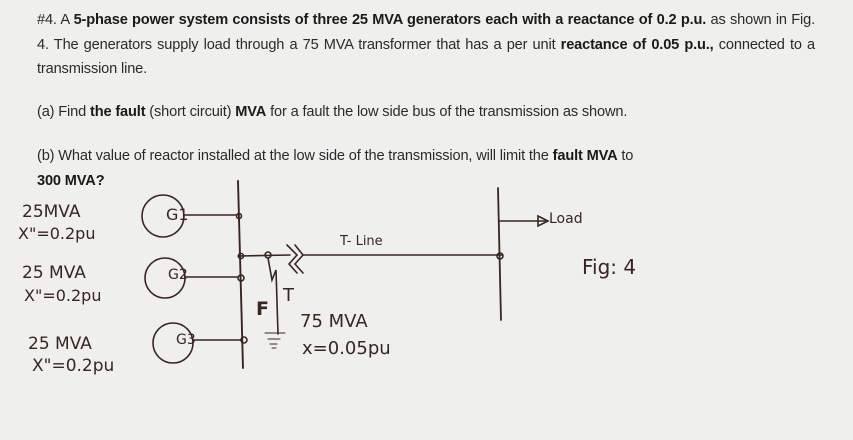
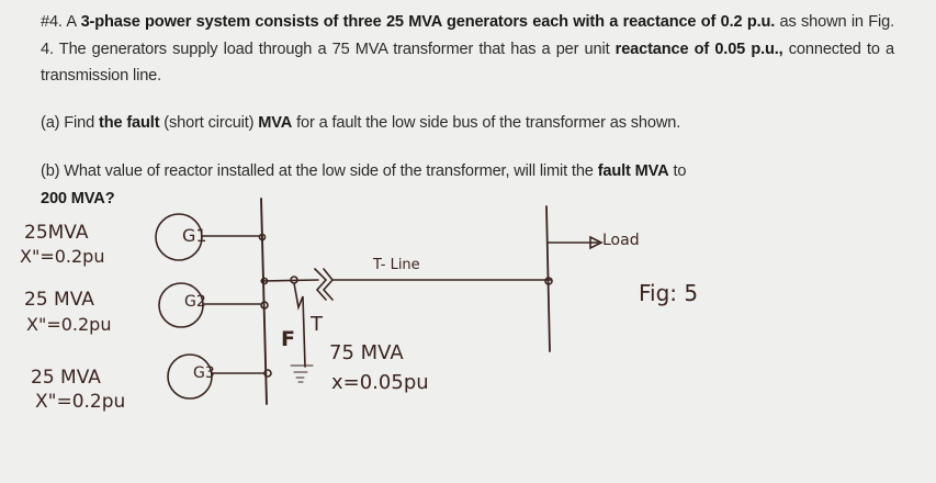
- #4. A 5-phase power system consists of three 25 MVA generators each with a reactance of 0.2 p.u. as shown in Fig. 4. The generators supply load through a 75 MVA transformer that has a per unit reactance of 0.05 p.u., connected to a transmission line.
+ #4. A 3-phase power system consists of three 25 MVA generators each with a reactance of 0.2 p.u. as shown in Fig. 4. The generators supply load through a 75 MVA transformer that has a per unit reactance of 0.05 p.u., connected to a transmission line.
- (a) Find the fault (short circuit) MVA for a fault the low side bus of the transmission as shown.
+ (a) Find the fault (short circuit) MVA for a fault the low side bus of the transformer as shown.
- (b) What value of reactor installed at the low side of the transmission, will limit the fault MVA to
+ (b) What value of reactor installed at the low side of the transformer, will limit the fault MVA to
- 300 MVA?
+ 200 MVA?
  G1
  G2
  G3
  25MVA
  X"=0.2pu
  25 MVA
  X"=0.2pu
  25 MVA
  X"=0.2pu
  F
  T
  75 MVA
  x=0.05pu
  T- Line
  Load
- Fig: 4
+ Fig: 5
